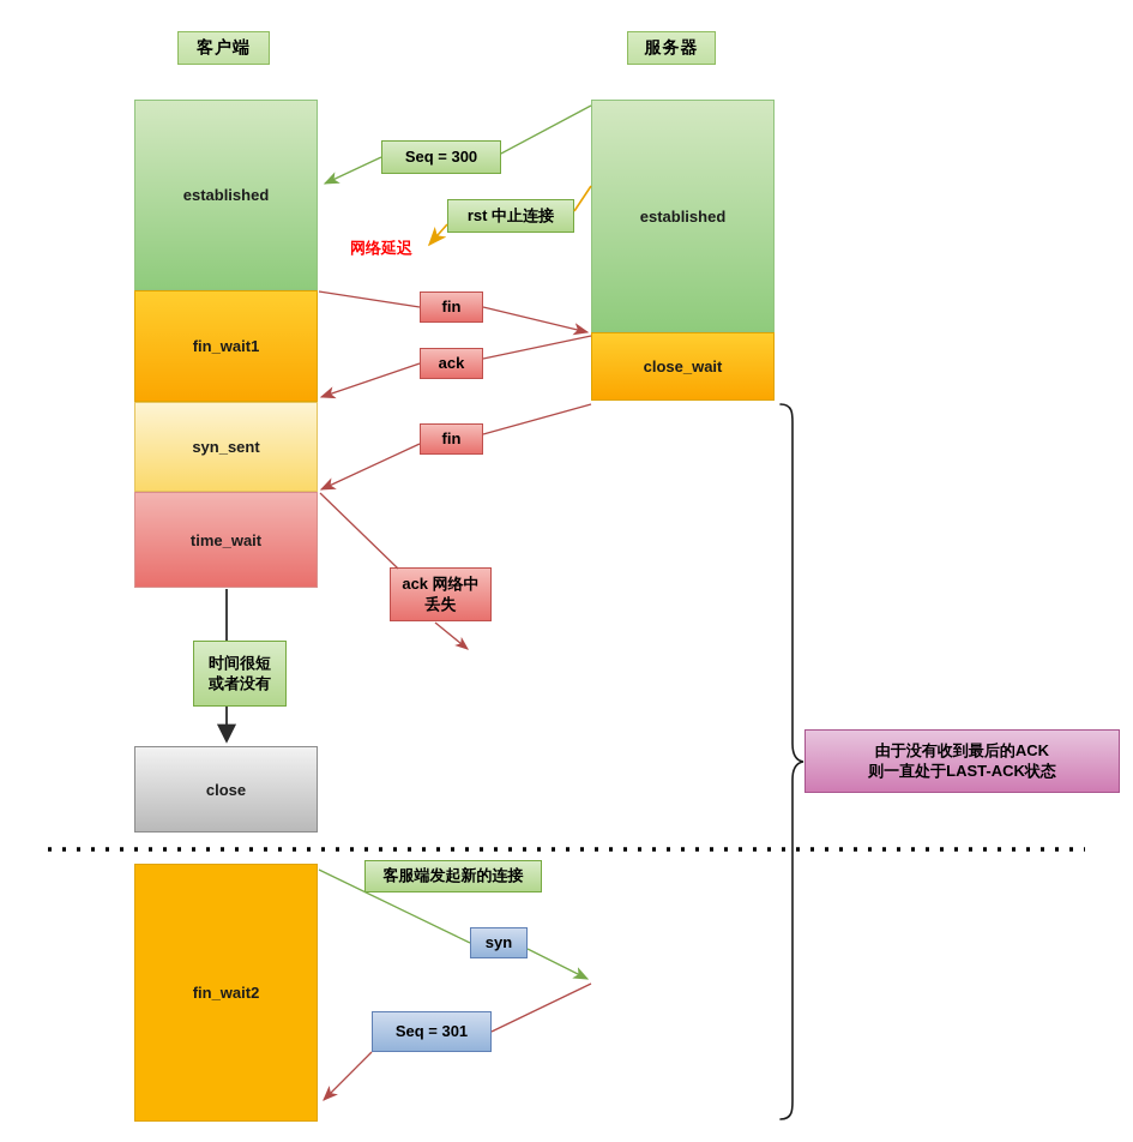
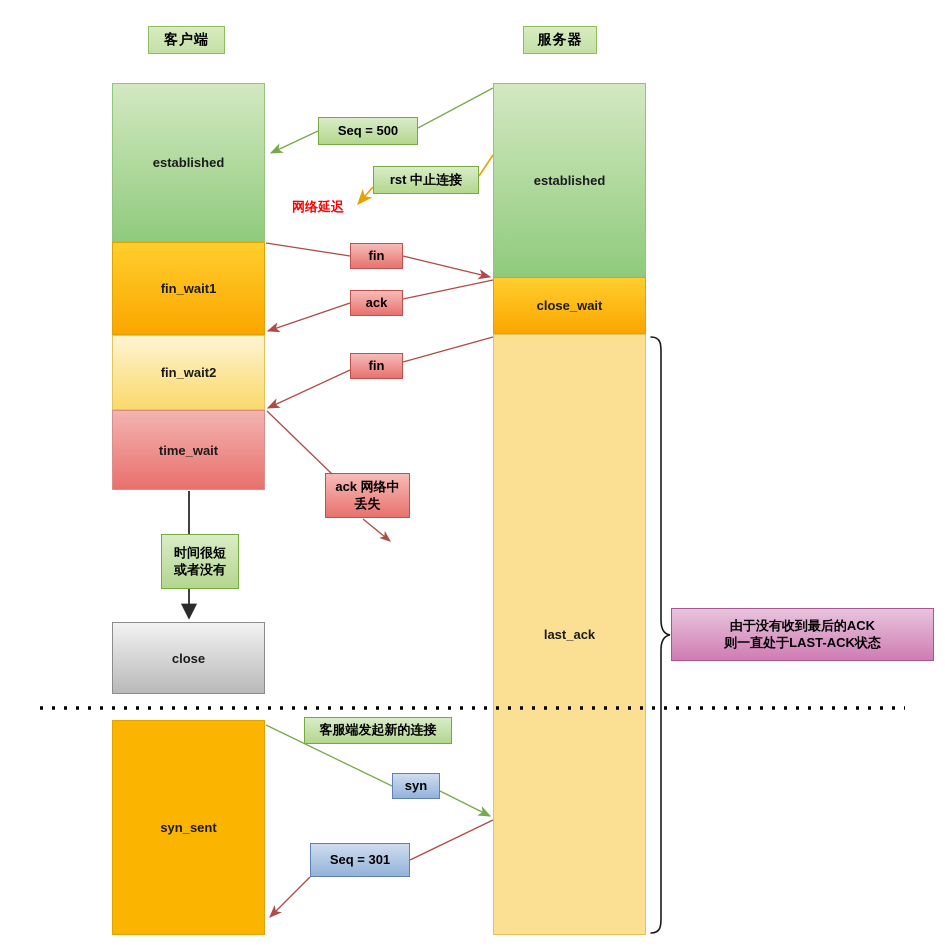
  客户端
  服务器
  established
  fin_wait1
- syn_sent
+ fin_wait2
  time_wait
  close
- fin_wait2
+ syn_sent
  established
  close_wait
+ last_ack
- Seq = 300
+ Seq = 500
  rst 中止连接
  fin
  ack
  fin
  ack 网络中
  丢失
  时间很短
  或者没有
  客服端发起新的连接
  syn
  Seq = 301
  网络延迟
  由于没有收到最后的ACK
  则一直处于LAST-ACK状态
